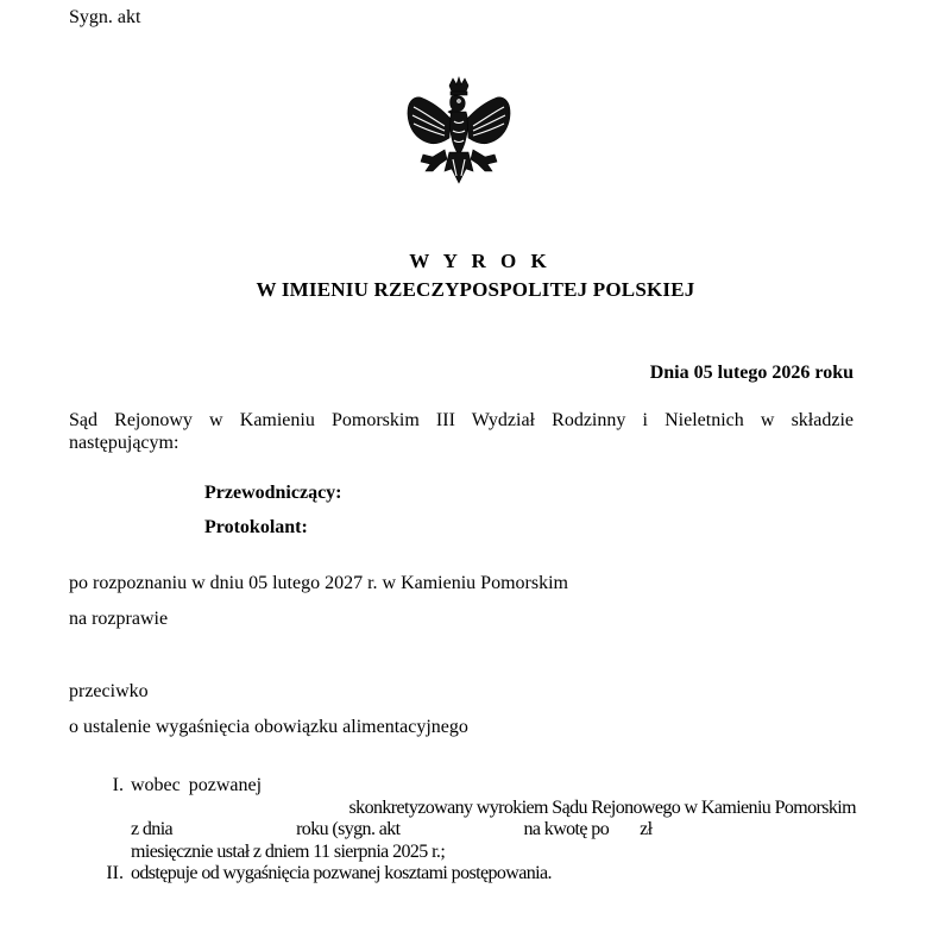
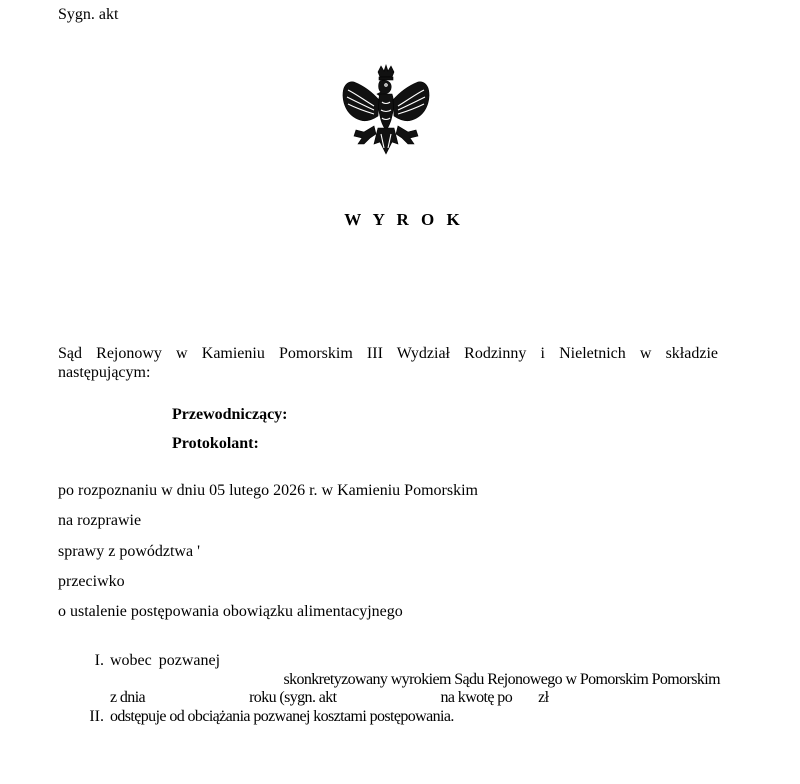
  Sygn. akt
  W Y R O K
- W IMIENIU RZECZYPOSPOLITEJ POLSKIEJ
- Dnia 05 lutego 2026 roku
  Sąd Rejonowy w Kamieniu Pomorskim III Wydział Rodzinny i Nieletnich w składzie
  następującym:
  Przewodniczący:
  Protokolant:
- po rozpoznaniu w dniu 05 lutego 2027 r. w Kamieniu Pomorskim
+ po rozpoznaniu w dniu 05 lutego 2026 r. w Kamieniu Pomorskim
  na rozprawie
+ sprawy z powództwa '
  przeciwko
- o ustalenie wygaśnięcia obowiązku alimentacyjnego
+ o ustalenie postępowania obowiązku alimentacyjnego
  I.
  wobec pozwanej
- skonkretyzowany wyrokiem Sądu Rejonowego w Kamieniu Pomorskim
+ skonkretyzowany wyrokiem Sądu Rejonowego w Pomorskim Pomorskim
  z dnia
  roku (sygn. akt
  na kwotę po
  zł
- miesięcznie ustał z dniem 11 sierpnia 2025 r.;
  II.
- odstępuje od wygaśnięcia pozwanej kosztami postępowania.
+ odstępuje od obciążania pozwanej kosztami postępowania.
